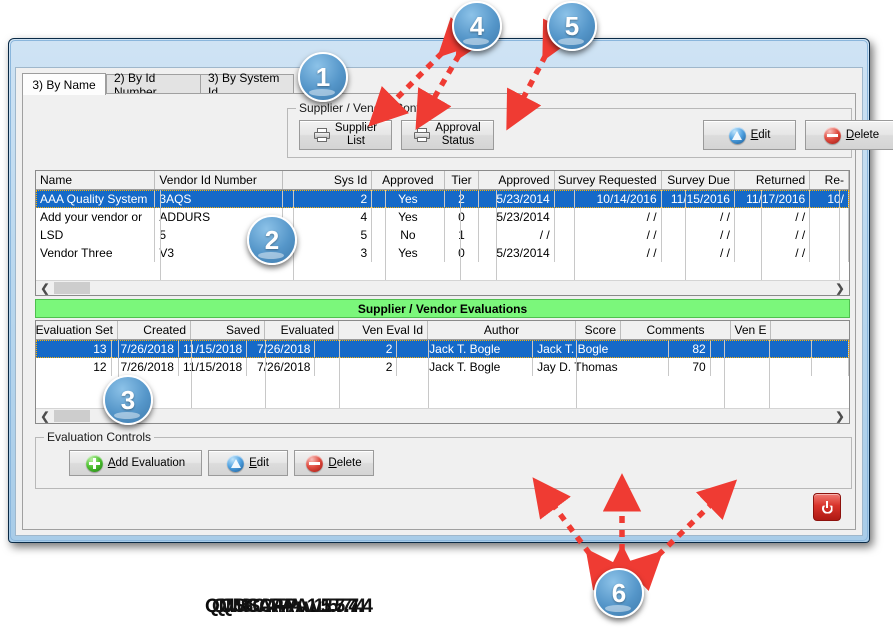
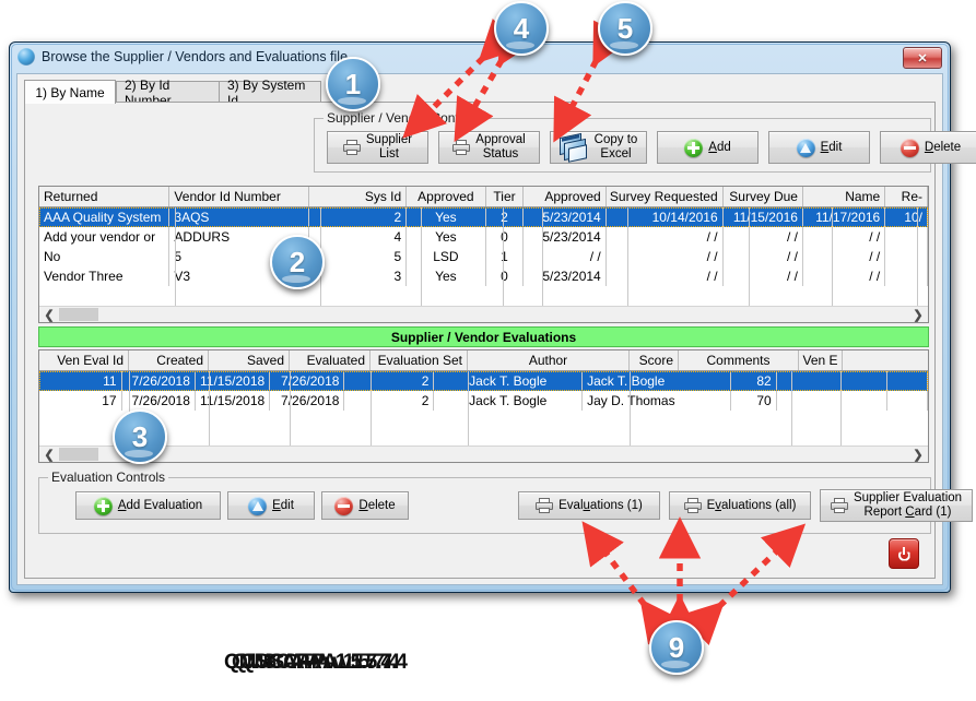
+ Browse the Supplier / Vendors and Evaluations file
+ ✕
- 3) By Name
+ 1) By Name
  2) By Id Number
  3) By System Id
  Supplier / Vendo Contrls
  Supplier
  List
  Approval
  Status
+ Copy to
+ Excel
+ Add
  Edit
  Delete
- Name
+ Returned
  Vendor Id Number
  Sys Id
  Approved
  Tier
  Approved
  Survey Requested
  Survey Due
- Returned
+ Name
  Re-
  AAA Quality System
  3AQS
  2
  Yes
  2
  5/23/2014
  10/14/2016
  1115/2016
  1117/2016
  10/
  Add your vendor or
  ADDURS
  4
  Yes
  0
  5/23/2014
  / /
  / /
  / /
- LSD
+ No
  5
  5
- No
+ LSD
  1
  / /
  / /
  / /
  / /
  Vendor Three
  V3
  3
  Yes
  0
  5/23/2014
  / /
  / /
  / /
  ❮
  ❯
  Supplier / Vendor Evaluations
- Evaluation Set
+ Ven Eval Id
  Created
  Saved
  Evaluated
- Ven Eval Id
+ Evaluation Set
  Author
  Score
  Comments
  Ven E
- 13
+ 11
  7/26/2018
  11/15/2018
  726/2018
  2
  Jack T. Bogle
  Jack T. Bogle
  82
- 12
+ 17
  7/26/2018
  11/15/2018
  726/2018
  2
  Jack T. Bogle
  Jay D. Thomas
  70
  ❮
  ❯
  Evaluation Controls
  Add Evaluation
  Edit
  Delete
+ Evaluations (1)
+ Evaluations (all)
+ Supplier Evaluation
+ Report Card (1)
  1
  2
  3
  4
  5
- 6
+ 9
  QMSCAPA v1.5.7.4
  QMSCAPA v1.5.7.4
  QMSCAPA v1.5.7.4
